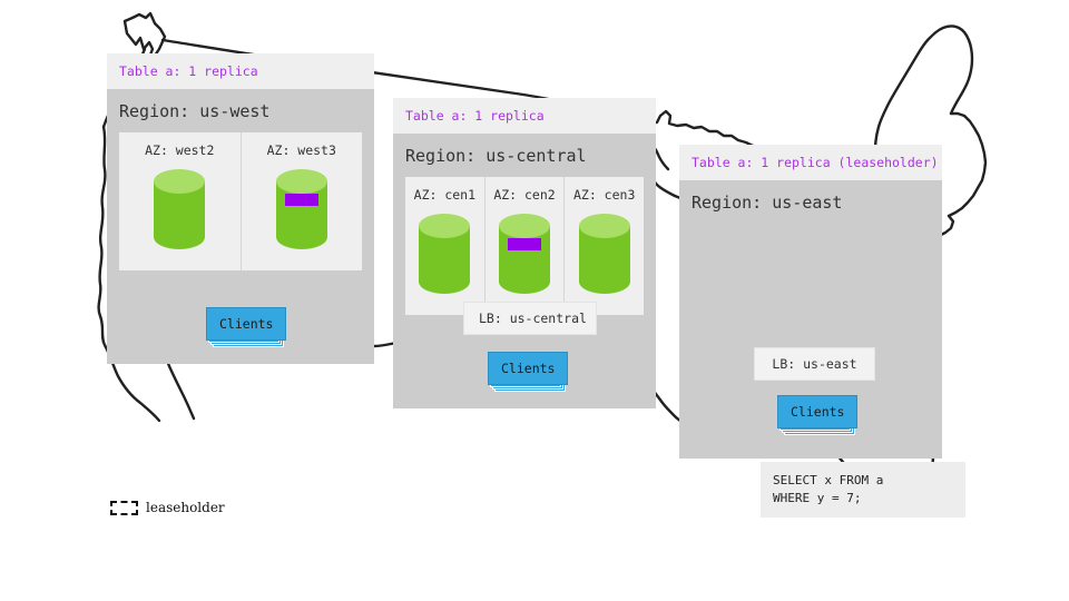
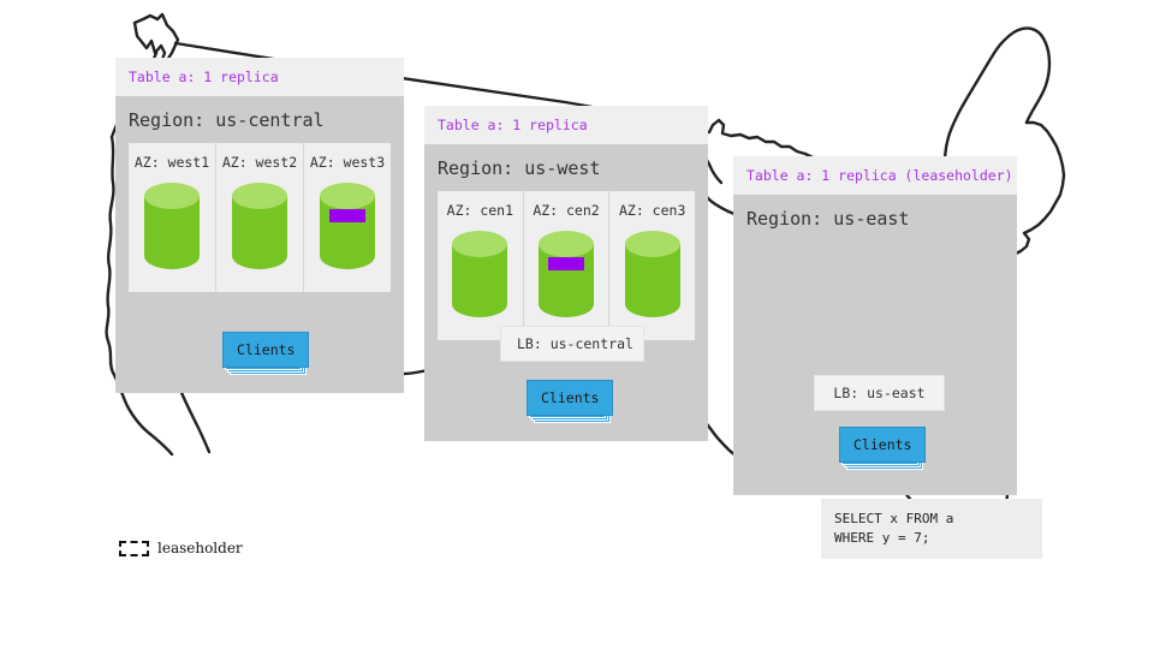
  Table a: 1 replica
- Region: us-west
+ Region: us-central
+ AZ: west1
  AZ: west2
  AZ: west3
  Clients
  Table a: 1 replica
- Region: us-central
+ Region: us-west
  AZ: cen1
  AZ: cen2
  AZ: cen3
  LB: us-central
  Clients
  Table a: 1 replica (leaseholder)
  Region: us-east
  LB: us-east
  Clients
  SELECT x FROM a
  WHERE y = 7;
  leaseholder
